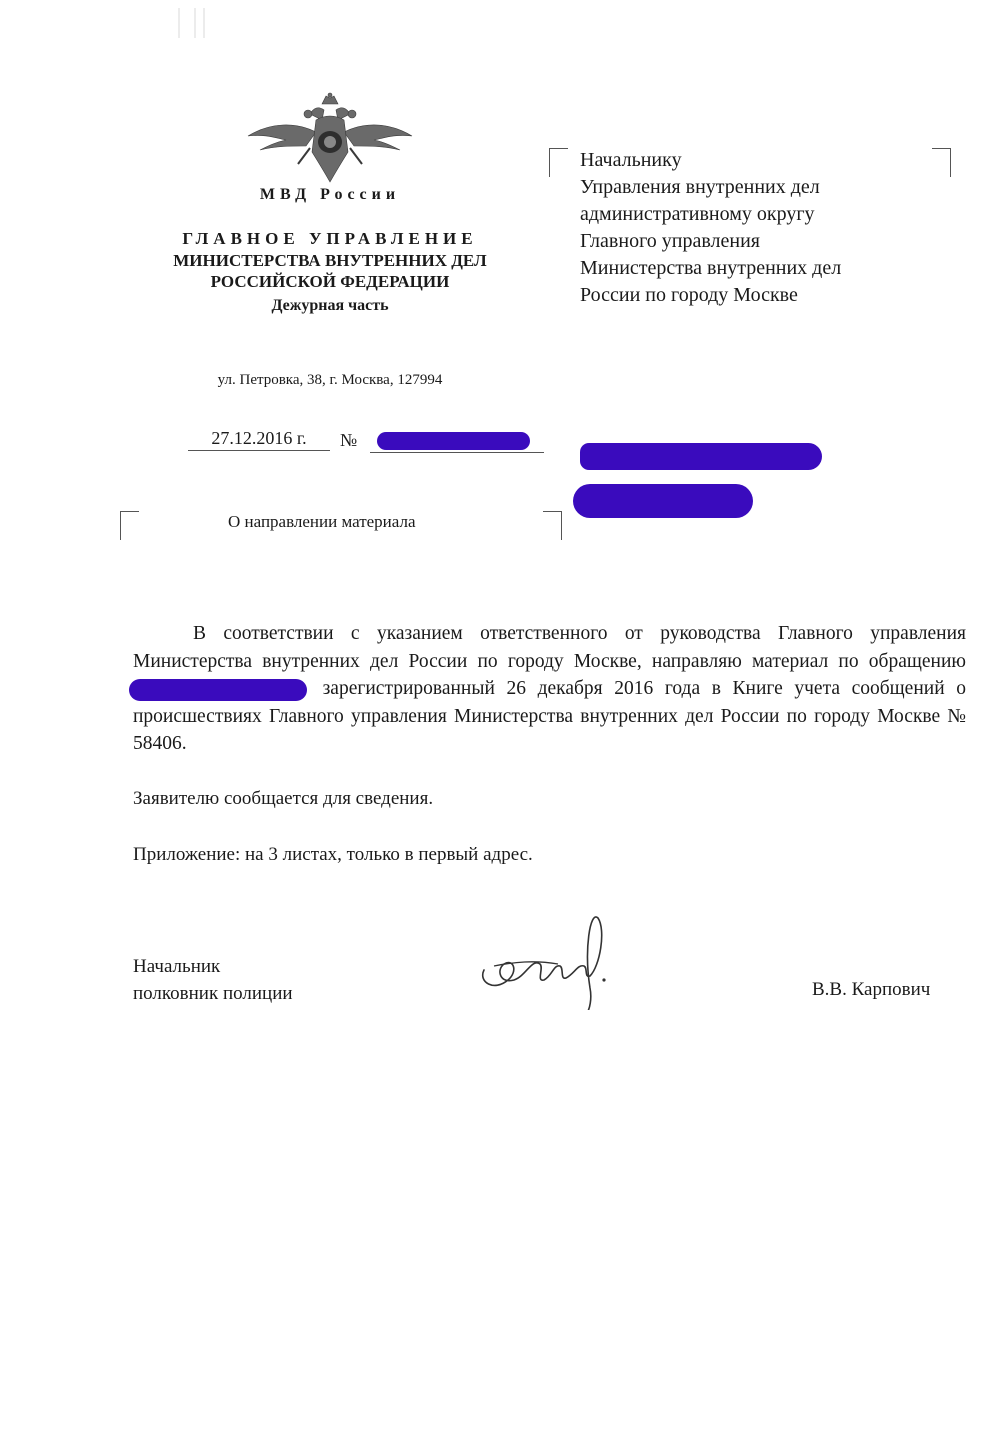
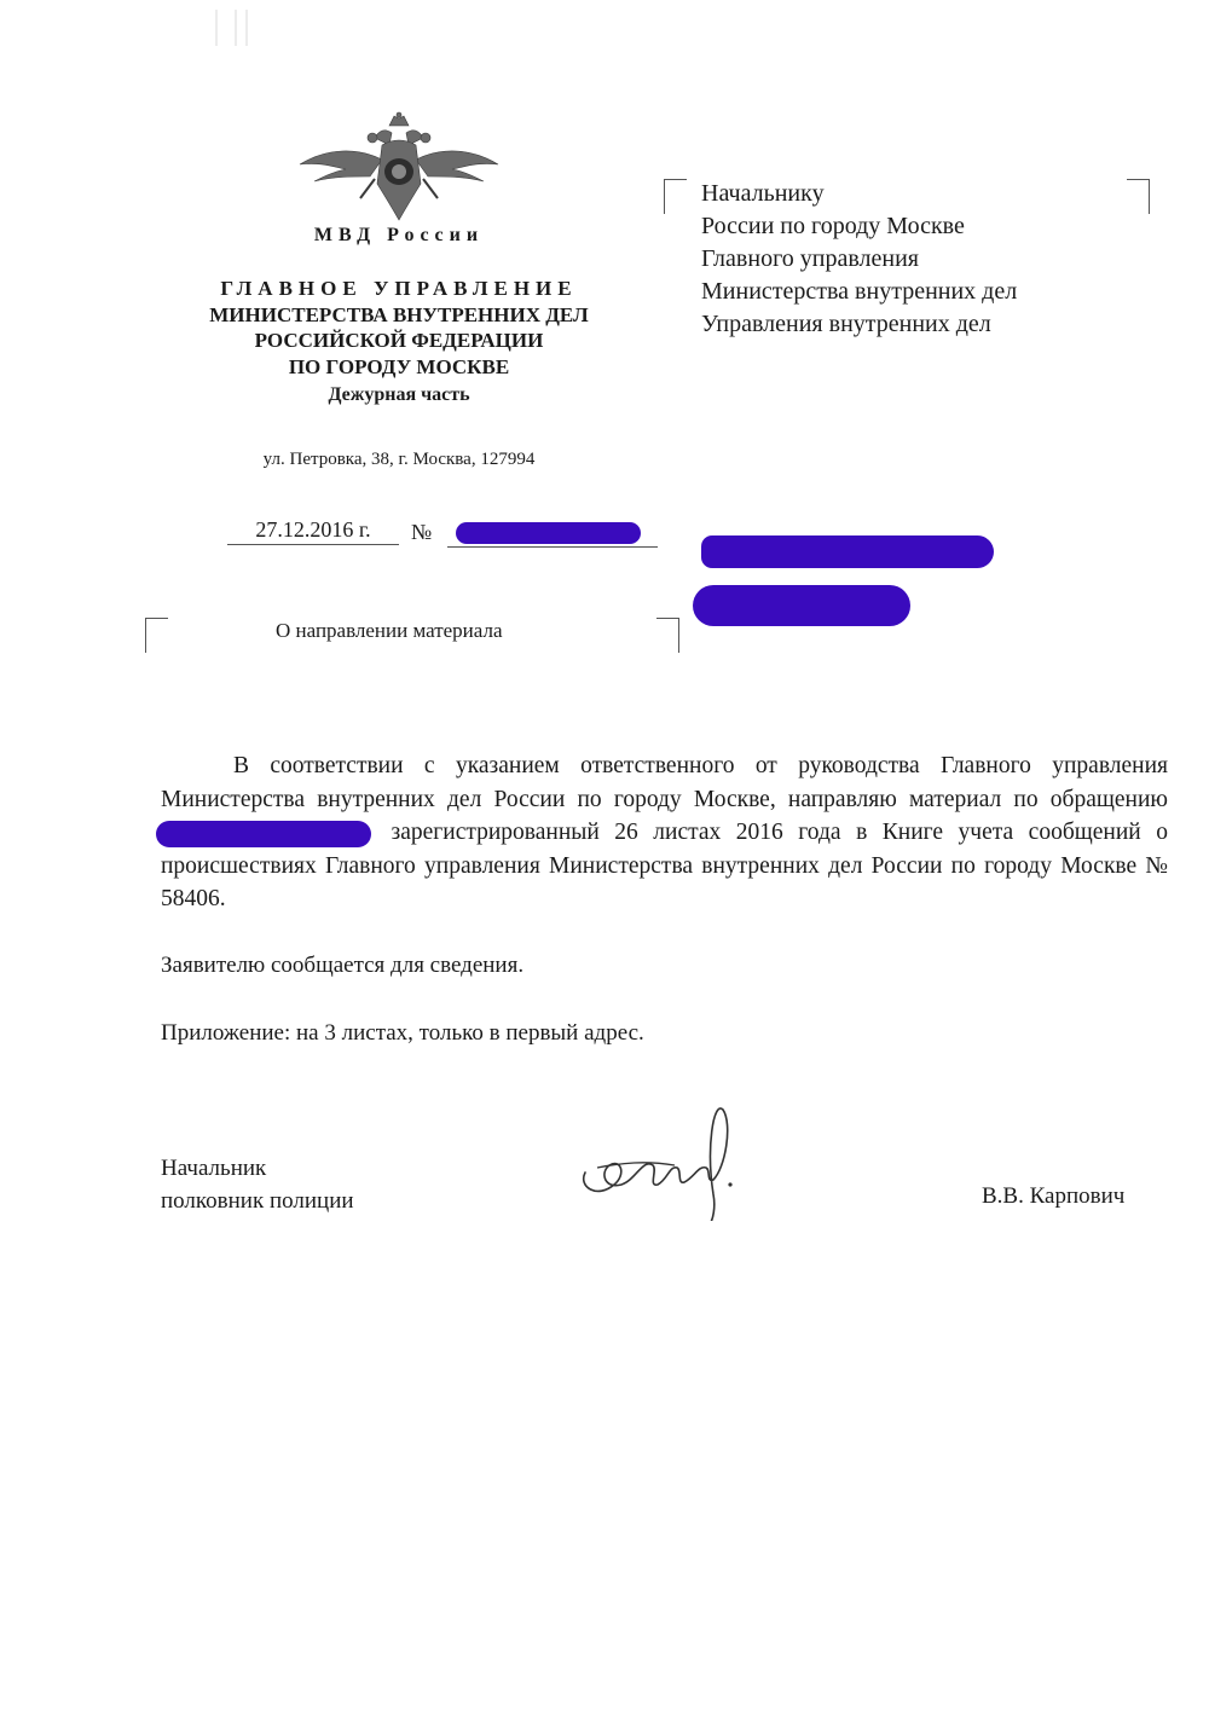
  МВД России
  ГЛАВНОЕ УПРАВЛЕНИЕ
  МИНИСТЕРСТВА ВНУТРЕННИХ ДЕЛ
  РОССИЙСКОЙ ФЕДЕРАЦИИ
+ ПО ГОРОДУ МОСКВЕ
  Дежурная часть
  ул. Петровка, 38, г. Москва, 127994
  27.12.2016 г.
  №
  Начальнику
- Управления внутренних дел
+ России по городу Москве
- административному округу
  Главного управления
  Министерства внутренних дел
- России по городу Москве
+ Управления внутренних дел
  О направлении материала
- В соответствии с указанием ответственного от руководства Главного управления Министерства внутренних дел России по городу Москве, направляю материал по обращению зарегистрированный 26 декабря 2016 года в Книге учета сообщений о происшествиях Главного управления Министерства внутренних дел России по городу Москве № 58406.
+ В соответствии с указанием ответственного от руководства Главного управления Министерства внутренних дел России по городу Москве, направляю материал по обращению зарегистрированный 26 листах 2016 года в Книге учета сообщений о происшествиях Главного управления Министерства внутренних дел России по городу Москве № 58406.
  Заявителю сообщается для сведения.
  Приложение: на 3 листах, только в первый адрес.
  Начальник
  полковник полиции
  В.В. Карпович
